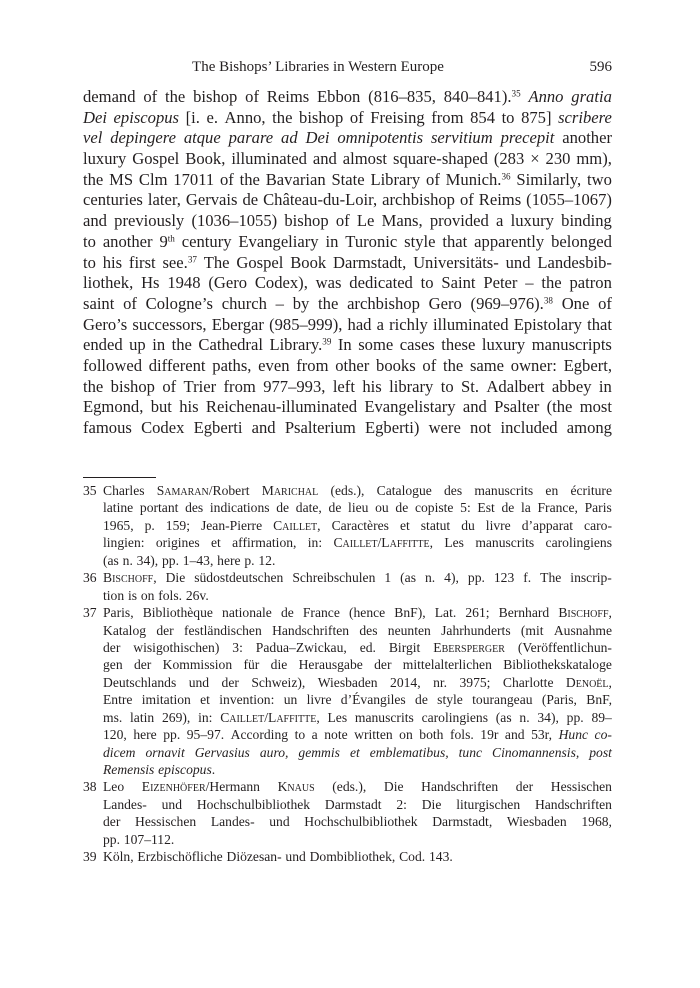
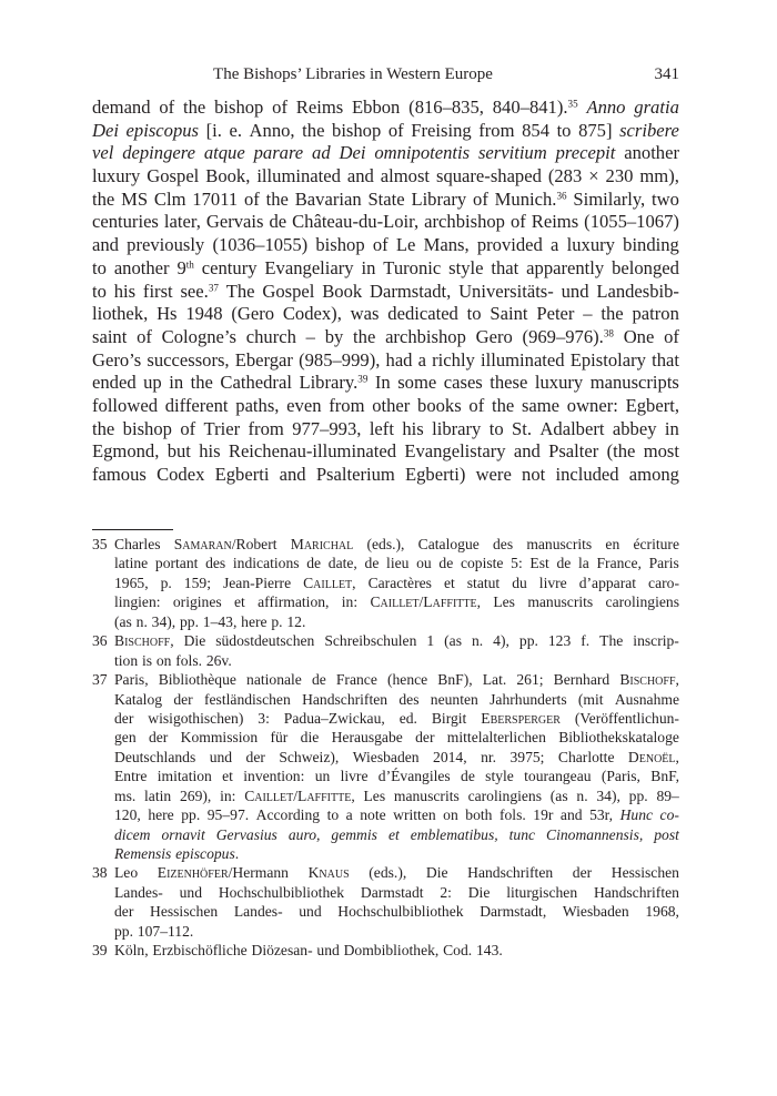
  The Bishops’ Libraries in Western Europe
- 596
+ 341
  demand
  of
  the
  bishop
  of
  Reims
  Ebbon
  (816–835,
  840–841).35
  Anno
  gratia
  Dei
  episcopus
  [i.
  e.
  Anno,
  the
  bishop
  of
  Freising
  from
  854
  to
  875]
  scribere
  vel
  depingere
  atque
  parare
  ad
  Dei
  omnipotentis
  servitium
  precepit
  another
  luxury
  Gospel
  Book,
  illuminated
  and
  almost
  square-shaped
  (283
  ×
  230
  mm),
  the
  MS
  Clm
  17011
  of
  the
  Bavarian
  State
  Library
  of
  Munich.36
  Similarly,
  two
  centuries
  later,
  Gervais
  de
  Château-du-Loir,
  archbishop
  of
  Reims
  (1055–1067)
  and
  previously
  (1036–1055)
  bishop
  of
  Le
  Mans,
  provided
  a
  luxury
  binding
  to
  another
  9th
  century
  Evangeliary
  in
  Turonic
  style
  that
  apparently
  belonged
  to
  his
  first
  see.37
  The
  Gospel
  Book
  Darmstadt,
  Universitäts-
  und
  Landesbib-
  liothek,
  Hs
  1948
  (Gero
  Codex),
  was
  dedicated
  to
  Saint
  Peter
  –
  the
  patron
  saint
  of
  Cologne’s
  church
  –
  by
  the
  archbishop
  Gero
  (969–976).38
  One
  of
  Gero’s
  successors,
  Ebergar
  (985–999),
  had
  a
  richly
  illuminated
  Epistolary
  that
  ended
  up
  in
  the
  Cathedral
  Library.39
  In
  some
  cases
  these
  luxury
  manuscripts
  followed
  different
  paths,
  even
  from
  other
  books
  of
  the
  same
  owner:
  Egbert,
  the
  bishop
  of
  Trier
  from
  977–993,
  left
  his
  library
  to
  St.
  Adalbert
  abbey
  in
  Egmond,
  but
  his
  Reichenau-illuminated
  Evangelistary
  and
  Psalter
  (the
  most
  famous
  Codex
  Egberti
  and
  Psalterium
  Egberti)
  were
  not
  included
  among
  35
  Charles
  Samaran/Robert
  Marichal
  (eds.),
  Catalogue
  des
  manuscrits
  en
  écriture
  latine
  portant
  des
  indications
  de
  date,
  de
  lieu
  ou
  de
  copiste
  5:
  Est
  de
  la
  France,
  Paris
  1965,
  p.
  159;
  Jean-Pierre
  Caillet,
  Caractères
  et
  statut
  du
  livre
  d’apparat
  caro-
  lingien:
  origines
  et
  affirmation,
  in:
  Caillet/Laffitte,
  Les
  manuscrits
  carolingiens
  (as
  n.
  34),
  pp.
  1–43,
  here
  p.
  12.
  36
  Bischoff,
  Die
  südostdeutschen
  Schreibschulen
  1
  (as
  n.
  4),
  pp.
  123
  f.
  The
  inscrip-
  tion
  is
  on
  fols.
  26v.
  37
  Paris,
  Bibliothèque
  nationale
  de
  France
  (hence
  BnF),
  Lat.
  261;
  Bernhard
  Bischoff,
  Katalog
  der
  festländischen
  Handschriften
  des
  neunten
  Jahrhunderts
  (mit
  Ausnahme
  der
  wisigothischen)
  3:
  Padua–Zwickau,
  ed.
  Birgit
  Ebersperger
  (Veröffentlichun-
  gen
  der
  Kommission
  für
  die
  Herausgabe
  der
  mittelalterlichen
  Bibliothekskataloge
  Deutschlands
  und
  der
  Schweiz),
  Wiesbaden
  2014,
  nr.
  3975;
  Charlotte
  Denoël,
  Entre
  imitation
  et
  invention:
  un
  livre
  d’Évangiles
  de
  style
  tourangeau
  (Paris,
  BnF,
  ms.
  latin
  269),
  in:
  Caillet/Laffitte,
  Les
  manuscrits
  carolingiens
  (as
  n.
  34),
  pp.
  89–
  120,
  here
  pp.
  95–97.
  According
  to
  a
  note
  written
  on
  both
  fols.
  19r
  and
  53r,
  Hunc
  co-
  dicem
  ornavit
  Gervasius
  auro,
  gemmis
  et
  emblematibus,
  tunc
  Cinomannensis,
  post
  Remensis
  episcopus.
  38
  Leo
  Eizenhöfer/Hermann
  Knaus
  (eds.),
  Die
  Handschriften
  der
  Hessischen
  Landes-
  und
  Hochschulbibliothek
  Darmstadt
  2:
  Die
  liturgischen
  Handschriften
  der
  Hessischen
  Landes-
  und
  Hochschulbibliothek
  Darmstadt,
  Wiesbaden
  1968,
  pp.
  107–112.
  39
  Köln,
  Erzbischöfliche
  Diözesan-
  und
  Dombibliothek,
  Cod.
  143.
